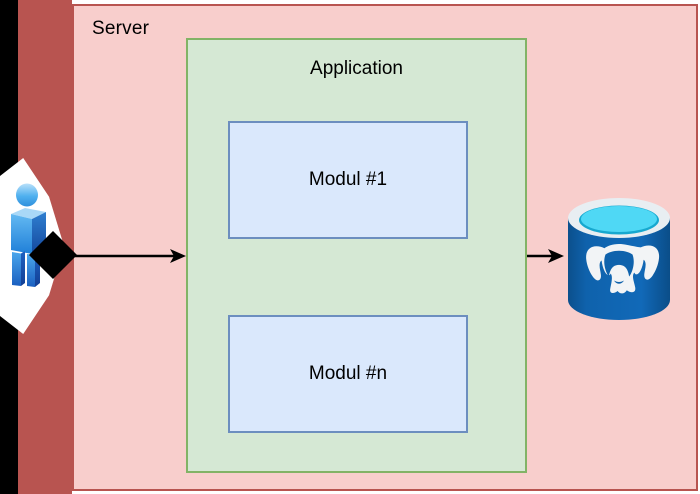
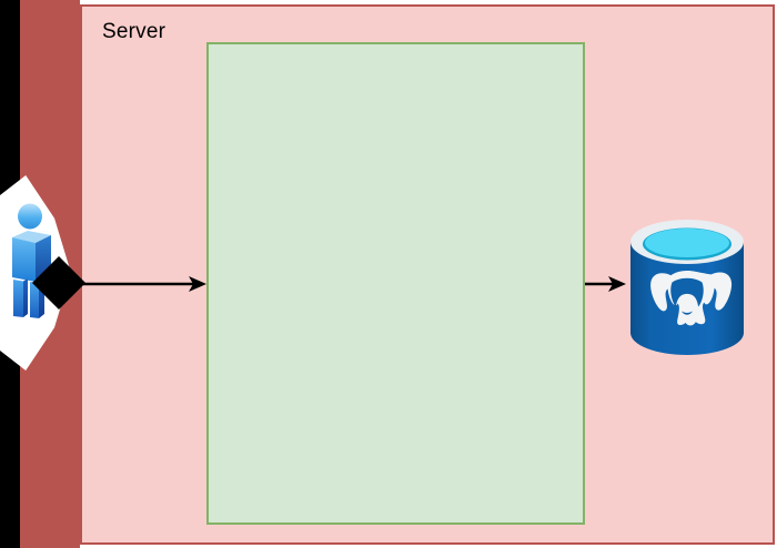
  Server
- Application
- Modul #1
- Modul #n
